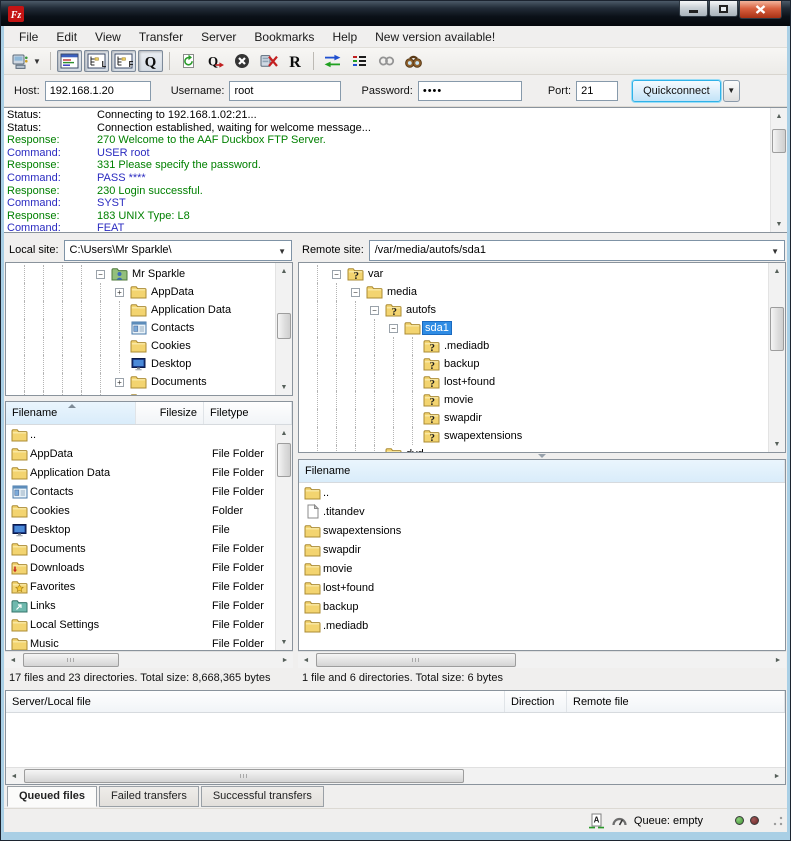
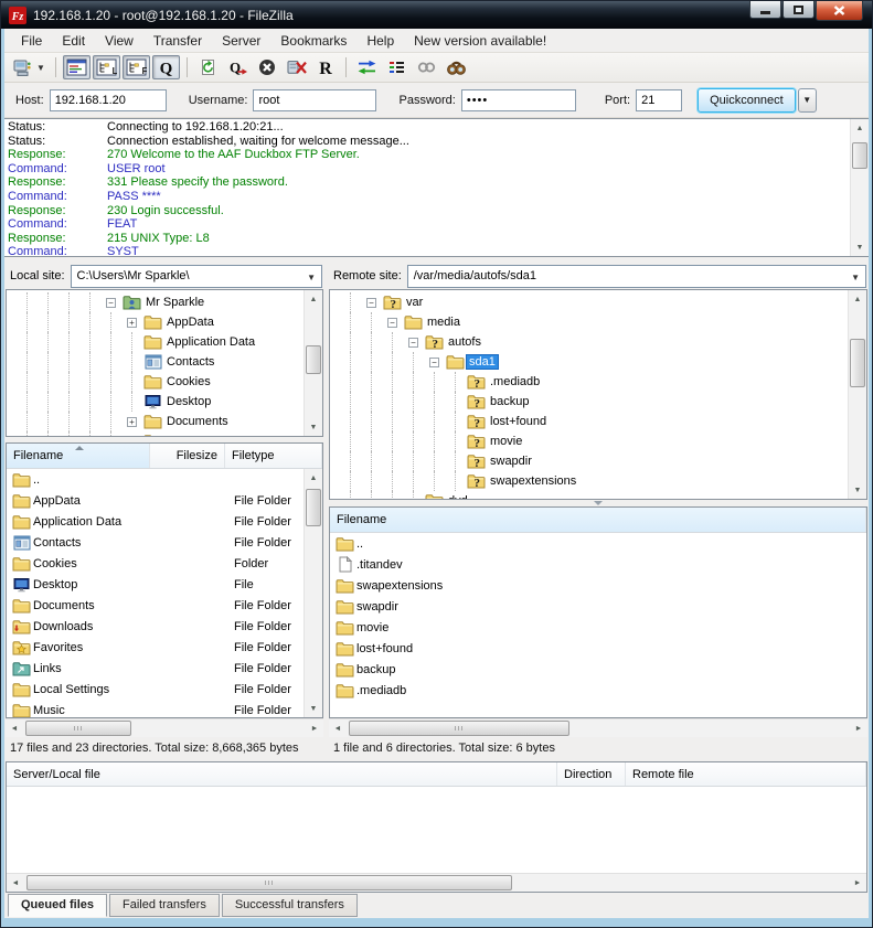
  Fz
+ 192.168.1.20 - root@192.168.1.20 - FileZilla
  File
  Edit
  View
  Transfer
  Server
  Bookmarks
  Help
  New version available!
  ▼
  L
  F
  Q
  Q
  R
  Host:
  192.168.1.20
  Username:
  root
  Password:
  ••••
  Port:
  21
  Quickconnect
  ▼
  Status:
- Connecting to 192.168.1.02:21...
+ Connecting to 192.168.1.20:21...
  Status:
  Connection established, waiting for welcome message...
  Response:
  270 Welcome to the AAF Duckbox FTP Server.
  Command:
  USER root
  Response:
  331 Please specify the password.
  Command:
  PASS ****
  Response:
  230 Login successful.
  Command:
- SYST
+ FEAT
  Response:
- 183 UNIX Type: L8
+ 215 UNIX Type: L8
  Command:
- FEAT
+ SYST
  Local site:
  C:\Users\Mr Sparkle\
  ▼
  −
  Mr Sparkle
  +
  AppData
  Application Data
  Contacts
  Cookies
  Desktop
  +
  Documents
  Filename
  Filesize
  Filetype
  ..
  AppData
  File Folder
  Application Data
  File Folder
  Contacts
  File Folder
  Cookies
  Folder
  Desktop
  File
  Documents
  File Folder
  Downloads
  File Folder
  Favorites
  File Folder
  Links
  File Folder
  Local Settings
  File Folder
  Music
  File Folder
  17 files and 23 directories. Total size: 8,668,365 bytes
  Remote site:
  /var/media/autofs/sda1
  ▼
  −
  ?
  var
  −
  media
  −
  ?
  autofs
  −
  sda1
  ?
  .mediadb
  ?
  backup
  ?
  lost+found
  ?
  movie
  ?
  swapdir
  ?
  swapextensions
  Filename
  ..
  .titandev
  swapextensions
  swapdir
  movie
  lost+found
  backup
  .mediadb
  1 file and 6 directories. Total size: 6 bytes
  Server/Local file
  Direction
  Remote file
  Queued files
  Failed transfers
  Successful transfers
- A
- Queue: empty
